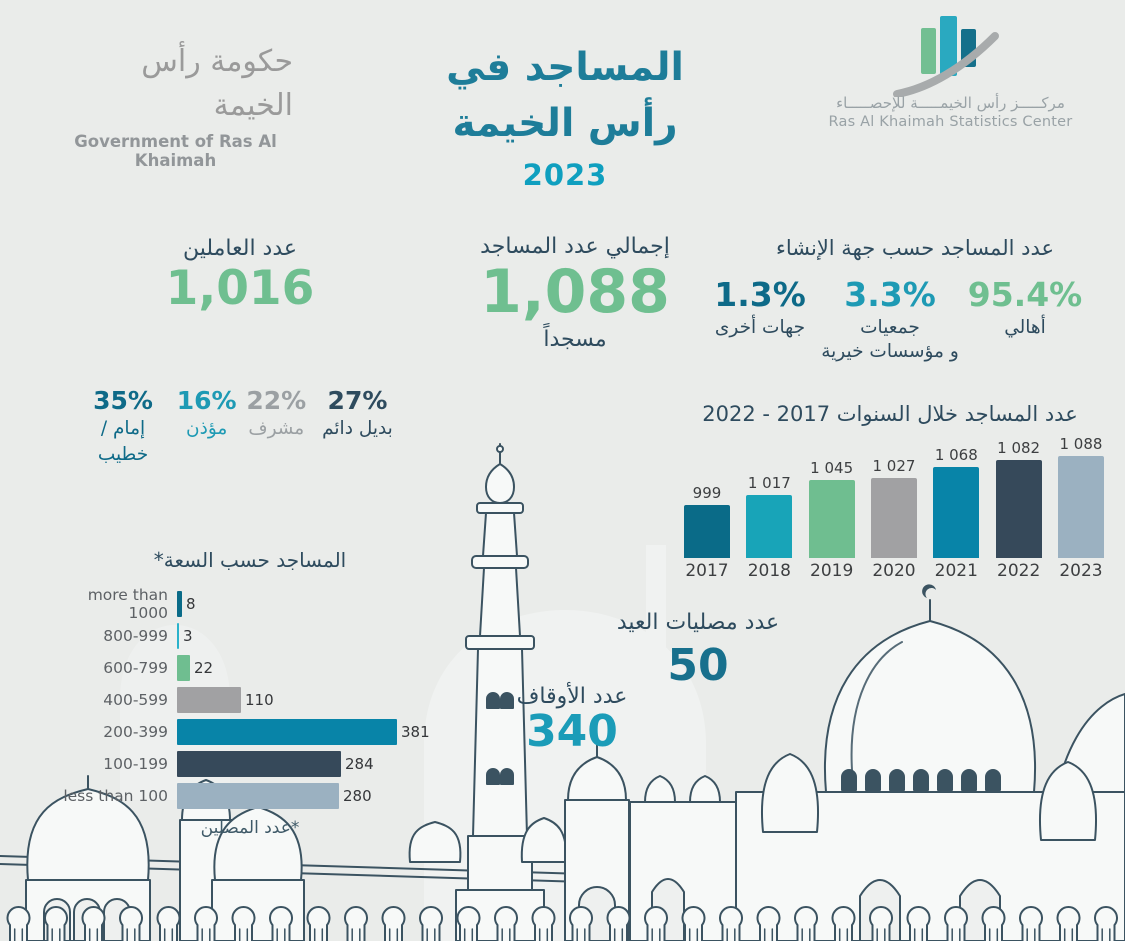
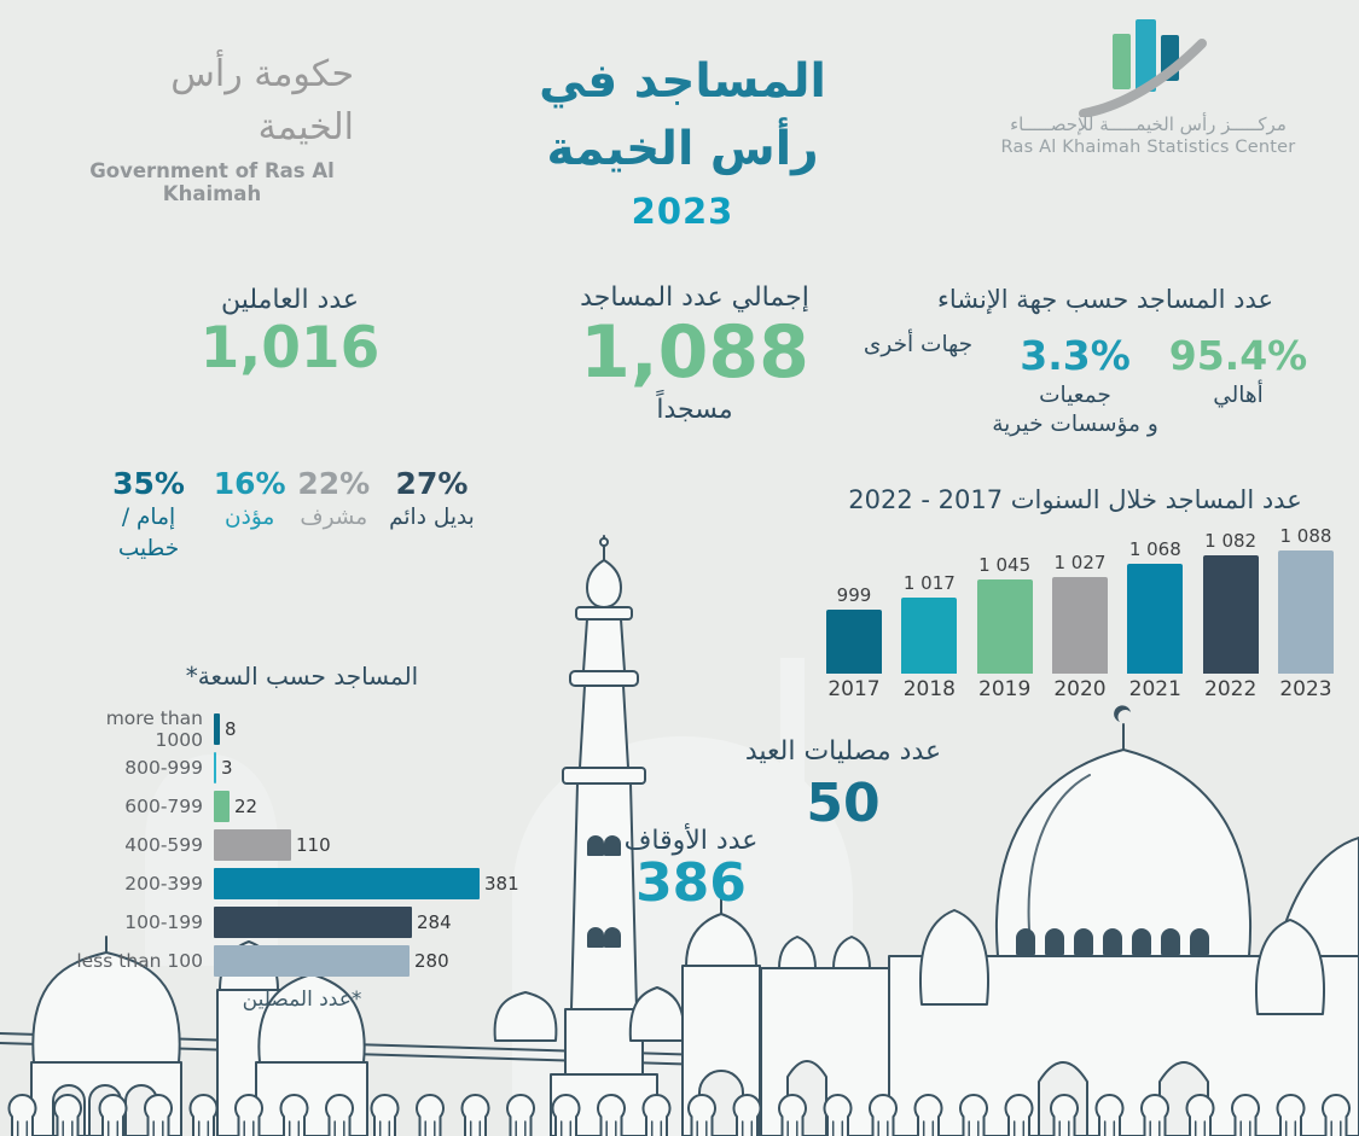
  حكومة رأس الخيمة
  Government of Ras Al Khaimah
  المساجد في
  رأس الخيمة
  2023
  مركـــــز رأس الخيمـــــة للإحصـــــاء
  Ras Al Khaimah Statistics Center
  عدد العاملين
  1,016
  35%
  إمام / خطيب
  16%
  مؤذن
  22%
  مشرف
  27%
  بديل دائم
  إجمالي عدد المساجد
  1,088
  مسجداً
  عدد المساجد حسب جهة الإنشاء
- 1.3%
  جهات أخرى
  3.3%
  جمعيات
  و مؤسسات خيرية
  95.4%
  أهالي
  عدد المساجد خلال السنوات 2017 - 2022
  999
  2017
  1 017
  2018
  1 045
  2019
  1 027
  2020
  1 068
  2021
  1 082
  2022
  1 088
  2023
  المساجد حسب السعة*
  more than 1000
  8
  800-999
  3
  600-799
  22
  400-599
  110
  200-399
  381
  100-199
  284
  less than 100
  280
  *عدد المصلين
  عدد الأوقاف
- 340
+ 386
  عدد مصليات العيد
  50
